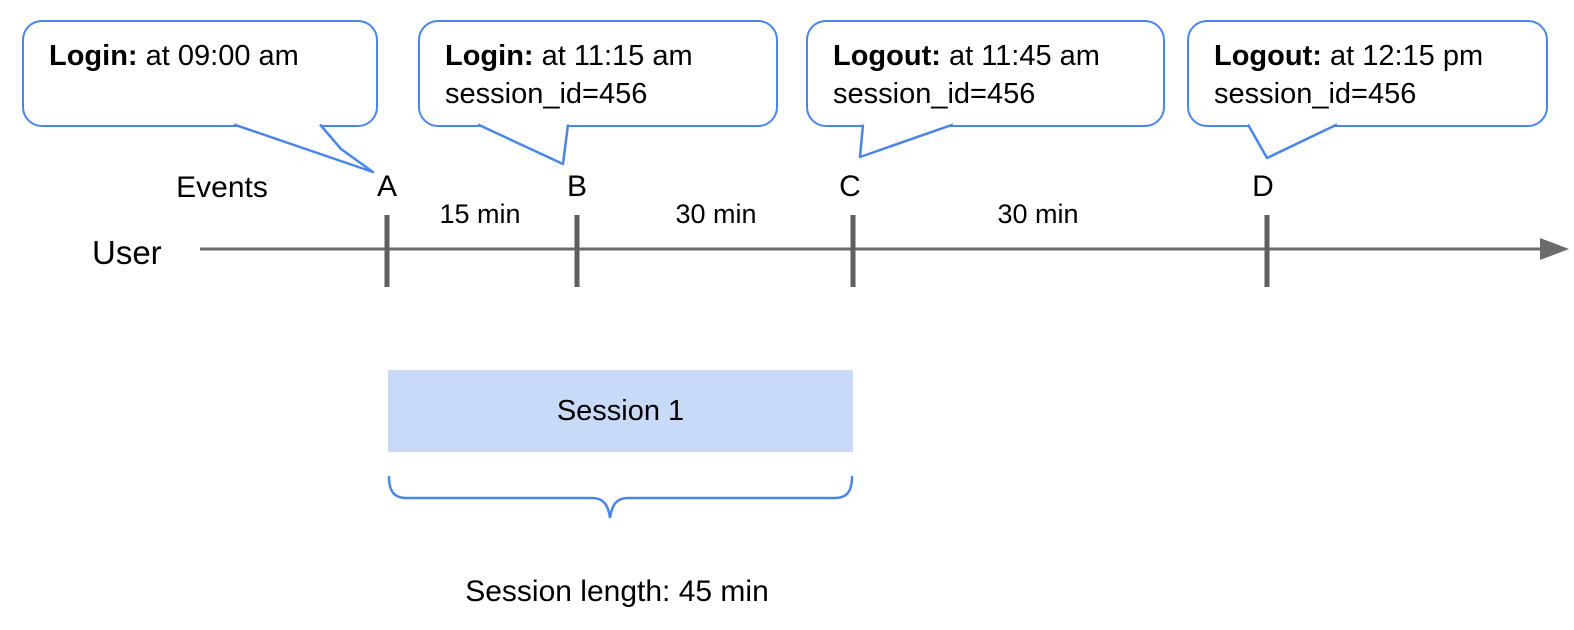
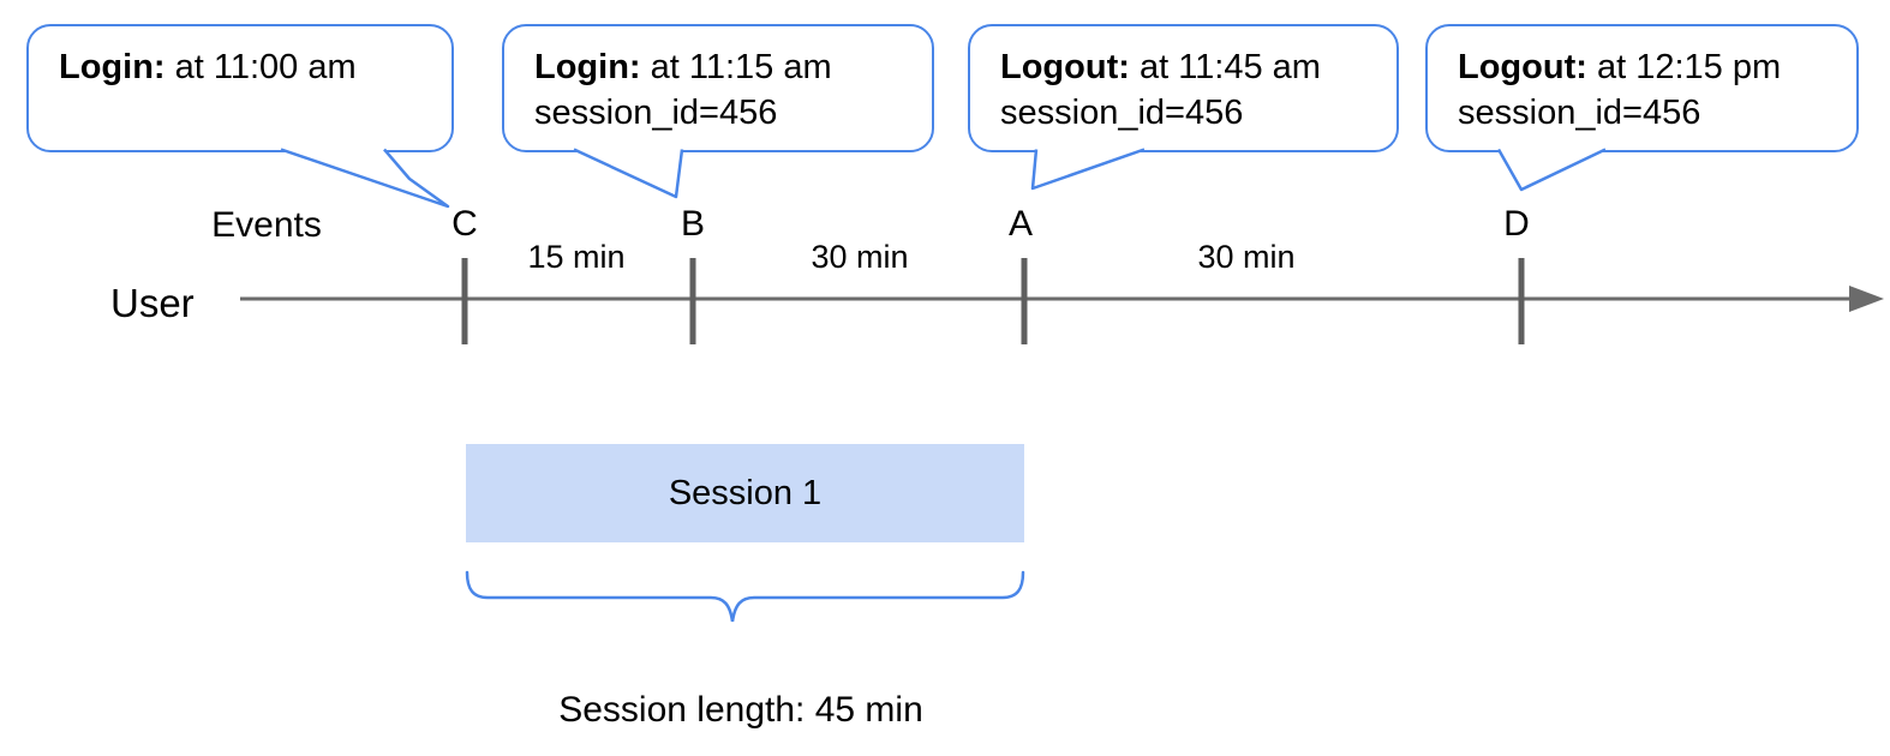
- Login: at 09:00 am
+ Login: at 11:00 am
  Login: at 11:15 am
  session_id=456
  Logout: at 11:45 am
  session_id=456
  Logout: at 12:15 pm
  session_id=456
  Session 1
  Events
  User
- A
+ C
  B
- C
+ A
  D
  15 min
  30 min
  30 min
  Session length: 45 min
